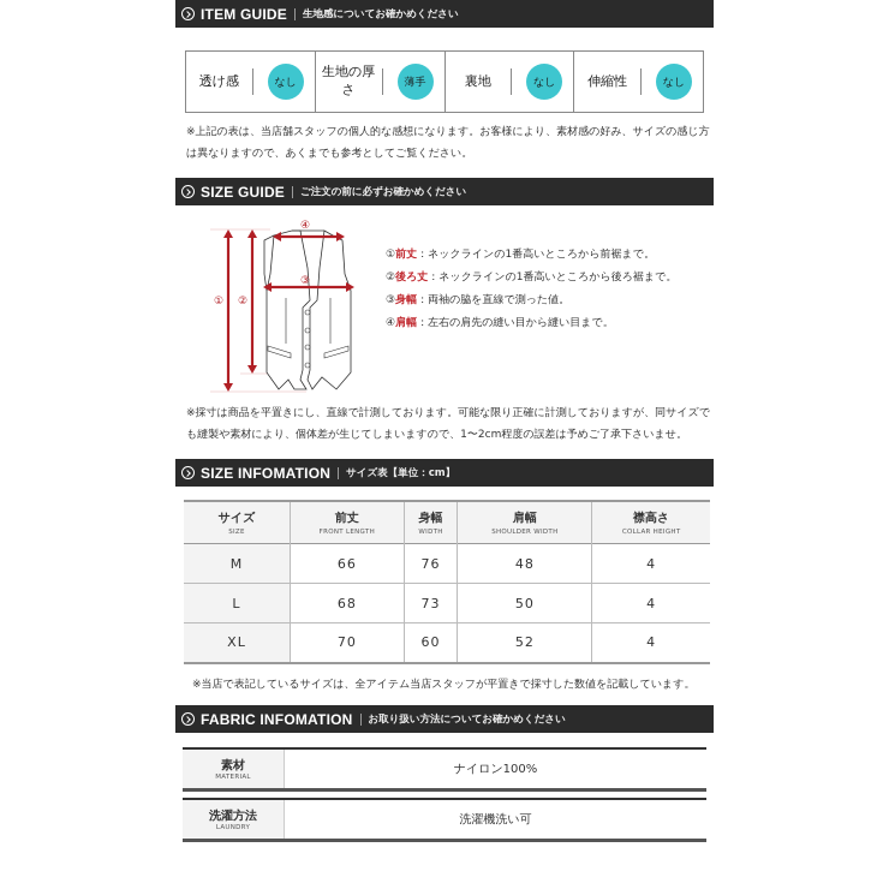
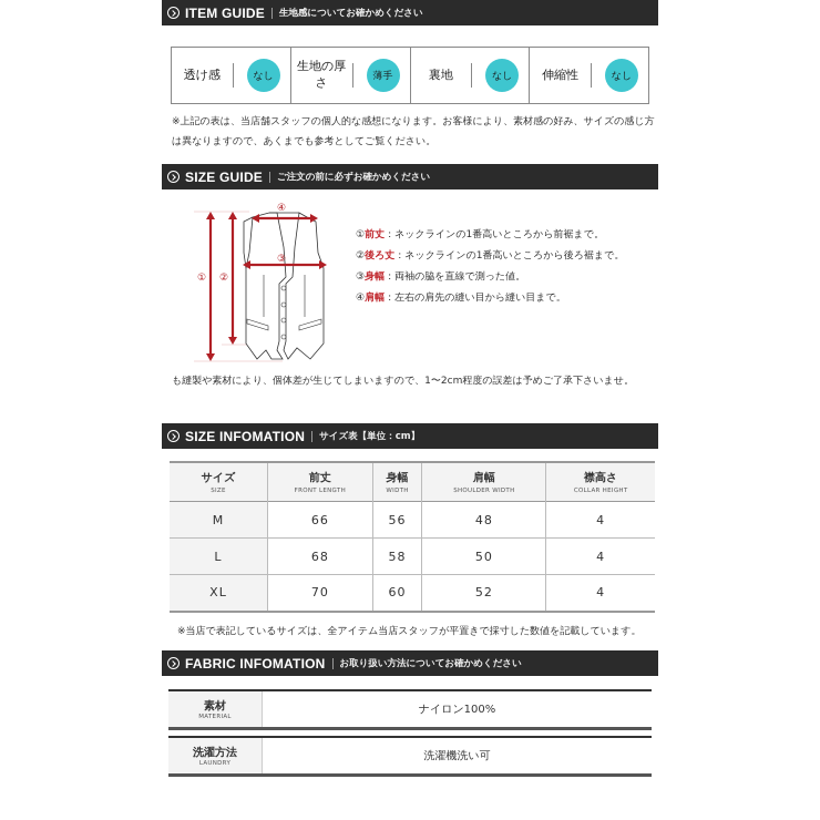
  ITEM GUIDE
  生地感についてお確かめください
  透け感
  なし
  生地の厚さ
  薄手
  裏地
  なし
  伸縮性
  なし
  ※上記の表は、当店舗スタッフの個人的な感想になります。お客様により、素材感の好み、サイズの感じ方
  は異なりますので、あくまでも参考としてご覧ください。
  SIZE GUIDE
  ご注文の前に必ずお確かめください
  ①
  ②
  ③
  ④
  ①前丈：ネックラインの1番高いところから前裾まで。
  ②後ろ丈：ネックラインの1番高いところから後ろ裾まで。
  ③身幅：両袖の脇を直線で測った値。
  ④肩幅：左右の肩先の縫い目から縫い目まで。
- ※採寸は商品を平置きにし、直線で計測しております。可能な限り正確に計測しておりますが、同サイズで
  も縫製や素材により、個体差が生じてしまいますので、1〜2cm程度の誤差は予めご了承下さいませ。
  SIZE INFOMATION
  サイズ表【単位：cm】
- M	66	76	48	4
+ M	66	56	48	4
- L	68	73	50	4
+ L	68	58	50	4
  XL	70	60	52	4
  ※当店で表記しているサイズは、全アイテム当店スタッフが平置きで採寸した数値を記載しています。
  FABRIC INFOMATION
  お取り扱い方法についてお確かめください
  素材
  ナイロン100%
  洗濯方法
  洗濯機洗い可
